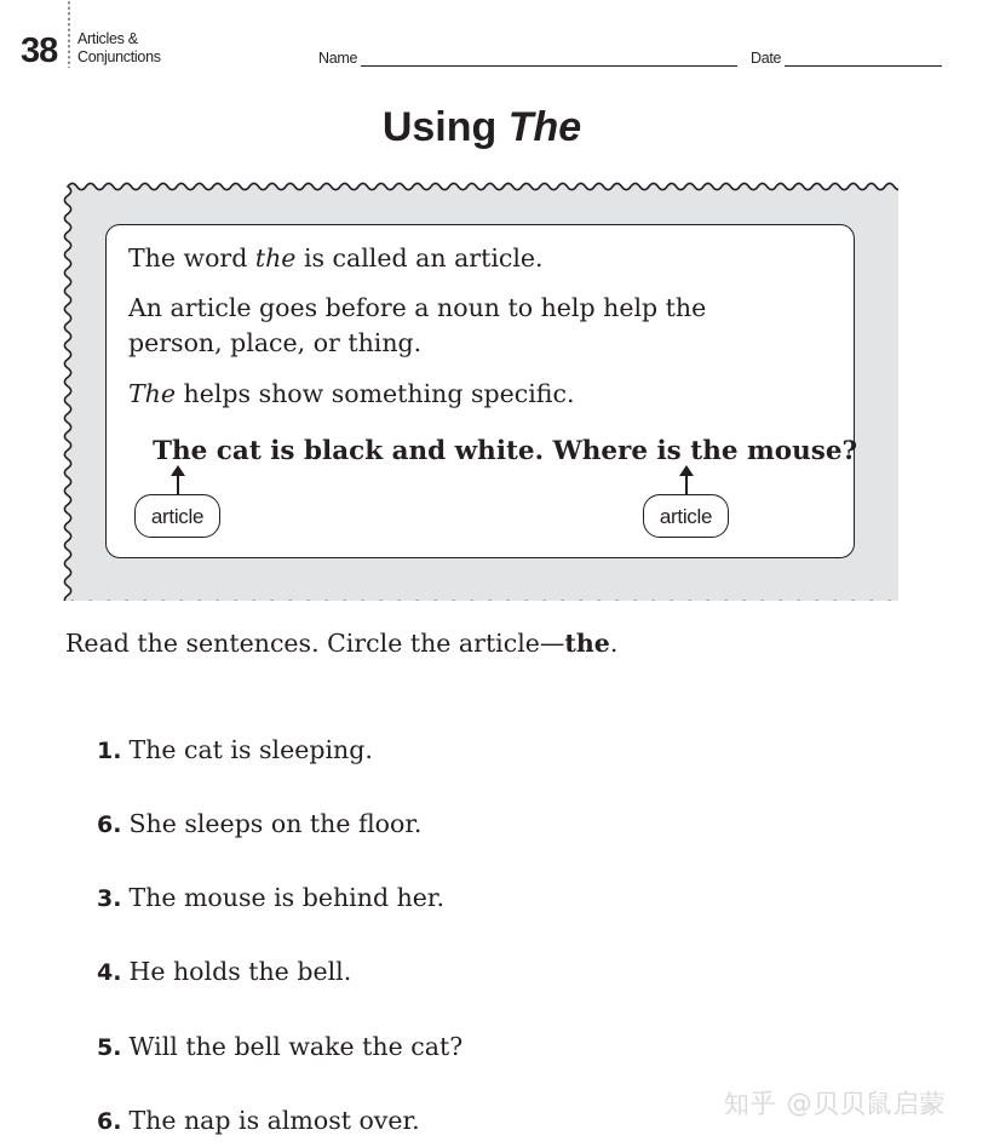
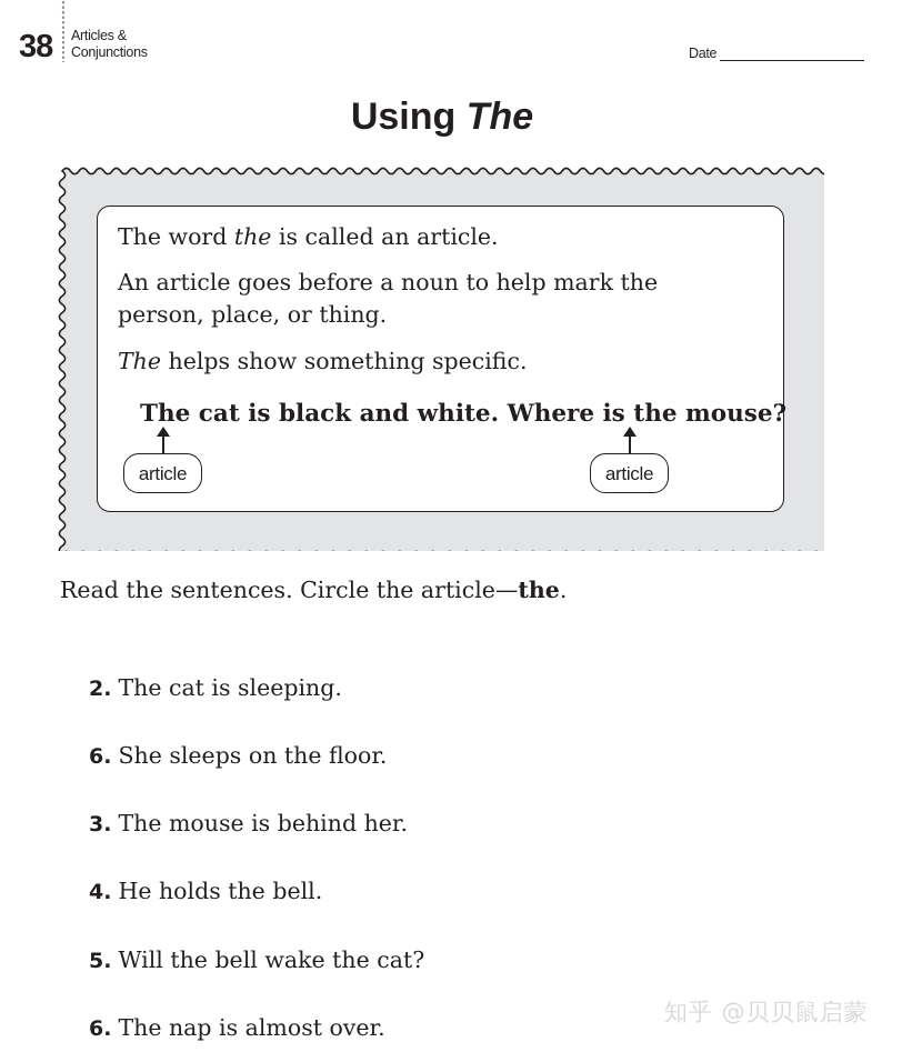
  38
  Articles &
  Conjunctions
- Name
  Date
  Using The
  The word the is called an article.
- An article goes before a noun to help help the
+ An article goes before a noun to help mark the
  person, place, or thing.
  The helps show something specific.
  The cat is black and white. Where is the mouse?
  article
  article
  Read the sentences. Circle the article—the.
- 1. The cat is sleeping.
+ 2. The cat is sleeping.
  6. She sleeps on the floor.
  3. The mouse is behind her.
  4. He holds the bell.
  5. Will the bell wake the cat?
  6. The nap is almost over.
  知乎 @贝贝鼠启蒙
